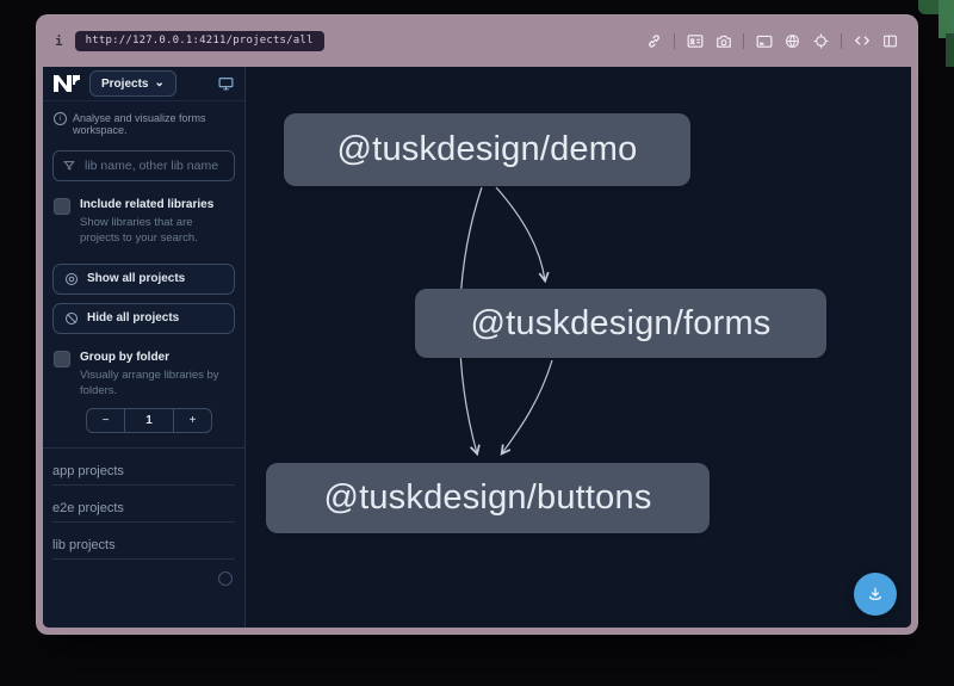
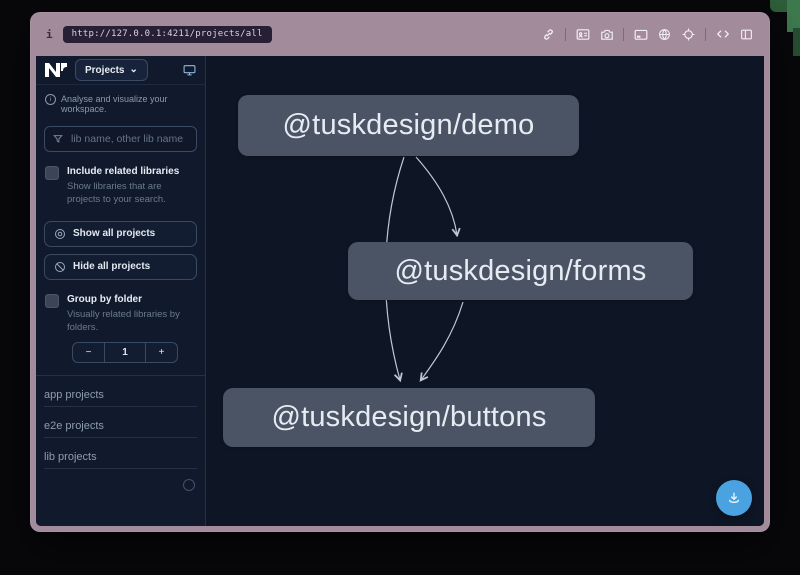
  i
  http://127.0.0.1:4211/projects/all
  Projects
  ⌄
- Analyse and visualize forms workspace.
+ Analyse and visualize your workspace.
  lib name, other lib name
  Include related libraries
  Show libraries that are projects to your search.
  Show all projects
  Hide all projects
  Group by folder
- Visually arrange libraries by folders.
+ Visually related libraries by folders.
  −
  1
  +
  app projects
  e2e projects
  lib projects
  @tuskdesign/demo
  @tuskdesign/forms
  @tuskdesign/buttons
